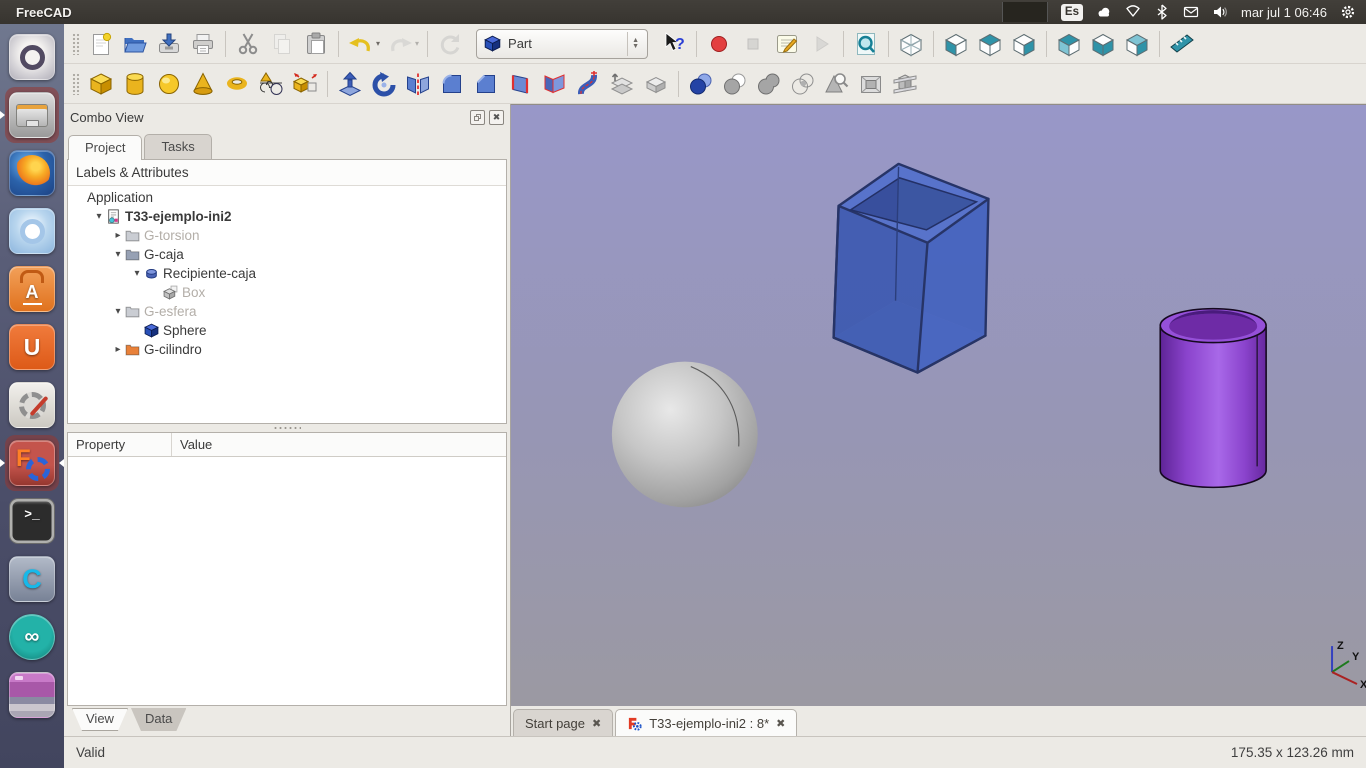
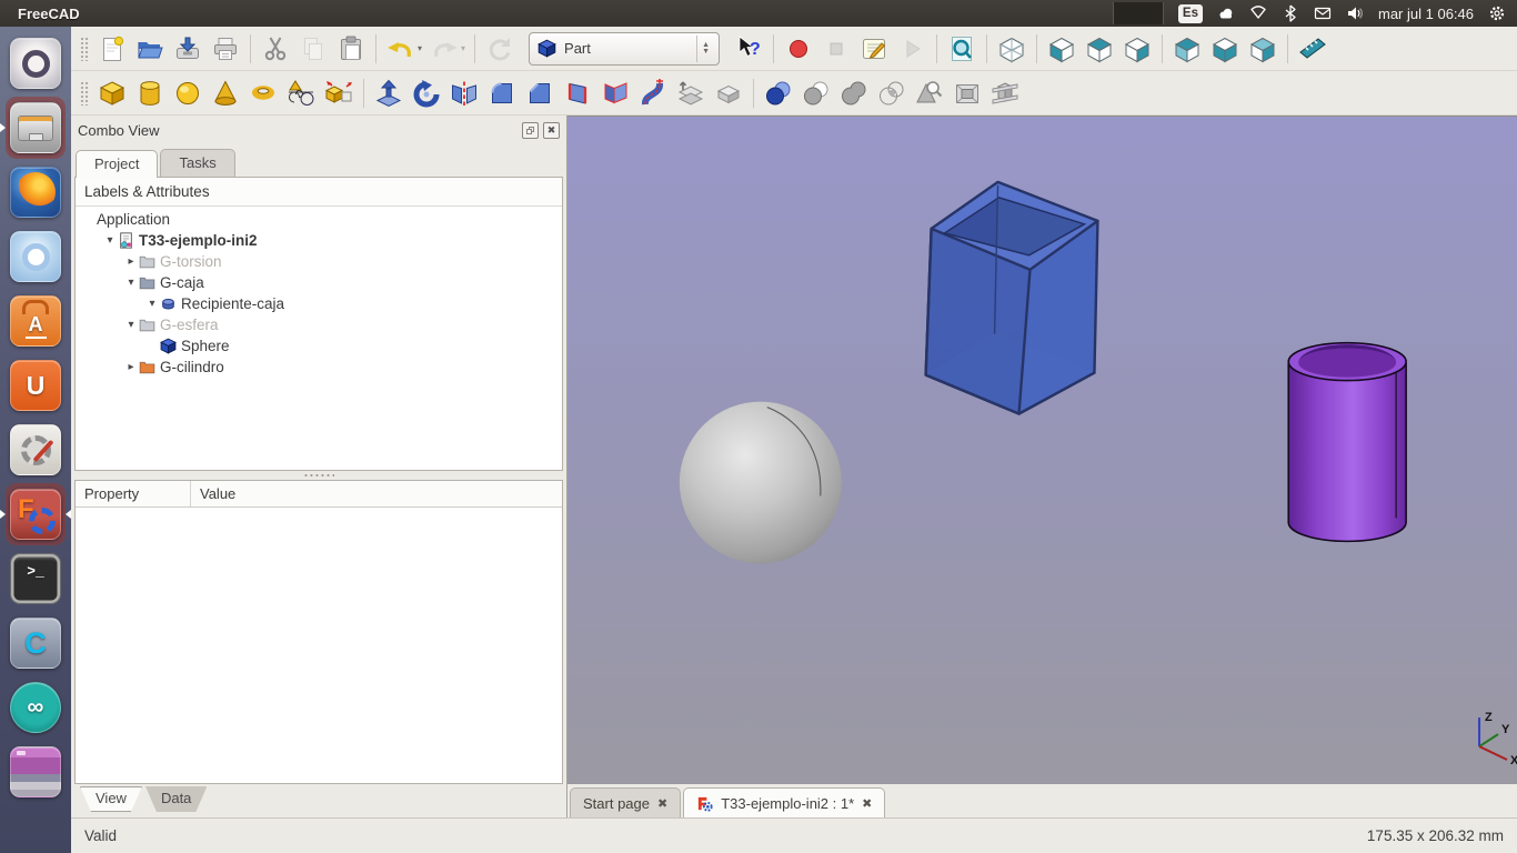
  FreeCAD
  Es
  mar jul 1 06:46
  A
  U
  F
  >_
  C
  ∞
  ▾
  ▾
  Part
  Combo View
  ✖
  Project
  Tasks
  Labels & Attributes
  Application
  ▾
  T33-ejemplo-ini2
  ▸
  G-torsion
  ▾
  G-caja
  ▾
  Recipiente-caja
- Box
  ▾
  G-esfera
  Sphere
  ▸
  G-cilindro
  Property
  Value
  View
  Data
  Z
  Y
  X
  Start page
  ✖
- T33-ejemplo-ini2 : 8*
+ T33-ejemplo-ini2 : 1*
  ✖
  Valid
- 175.35 x 123.26 mm
+ 175.35 x 206.32 mm
